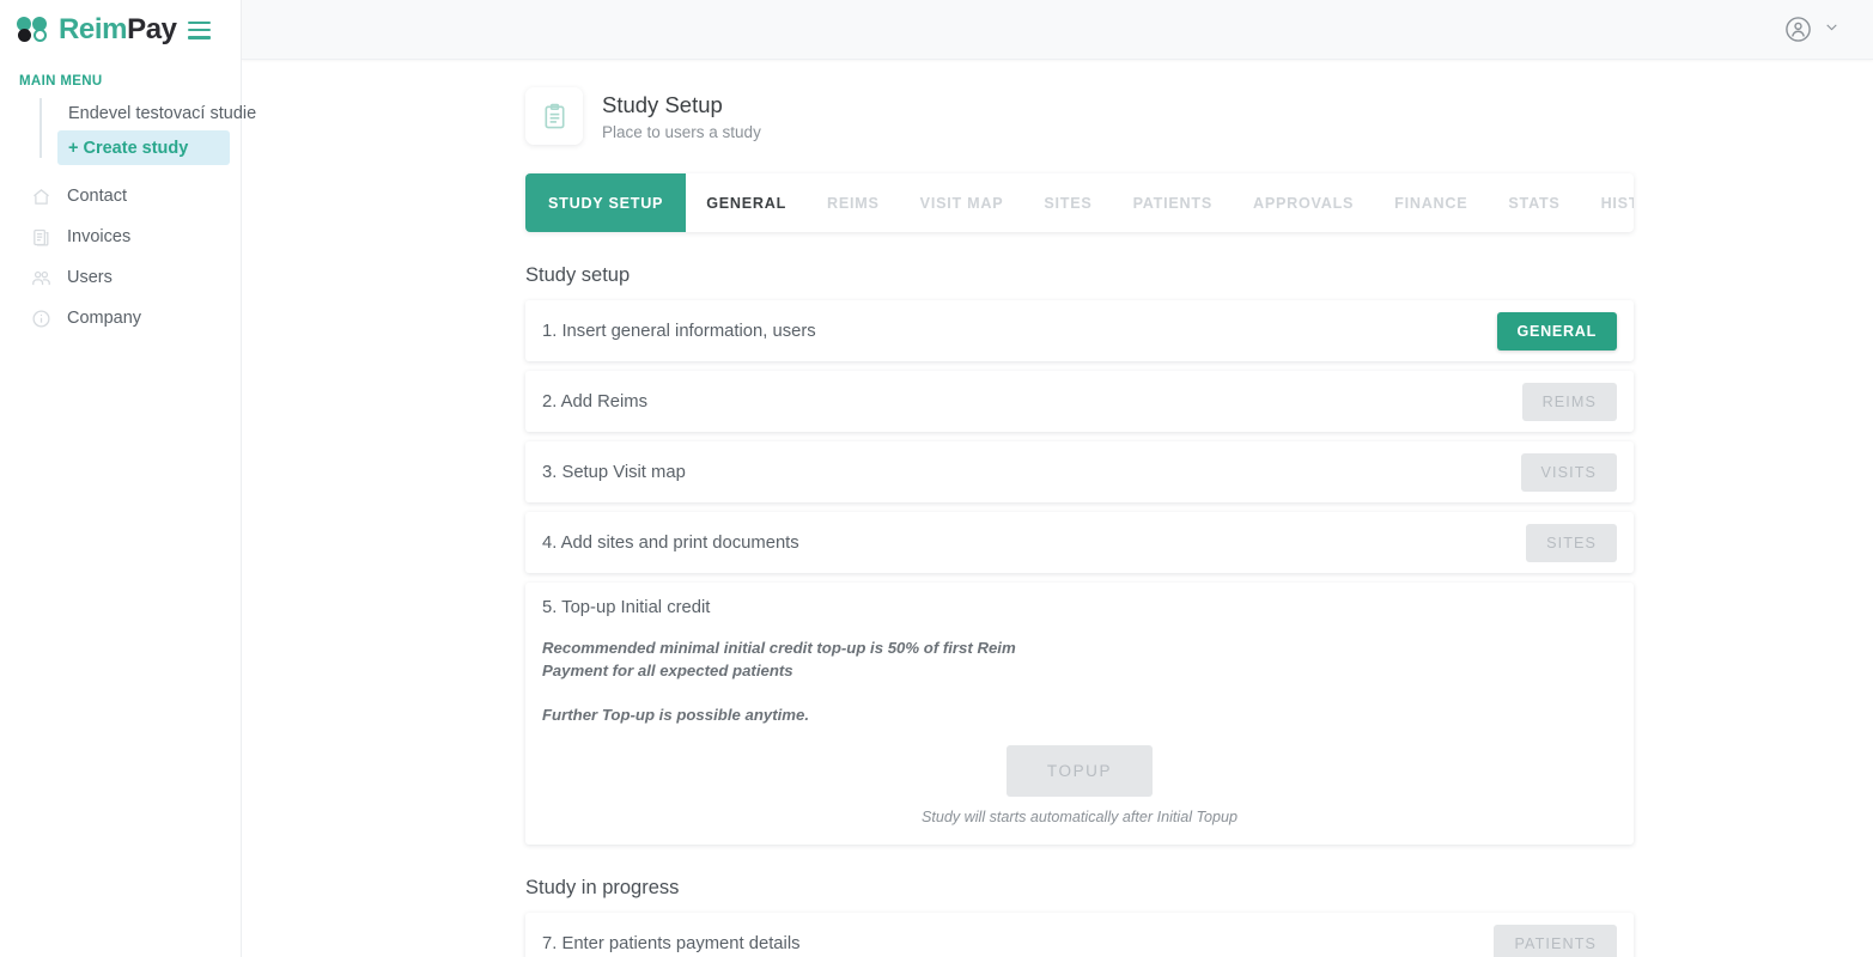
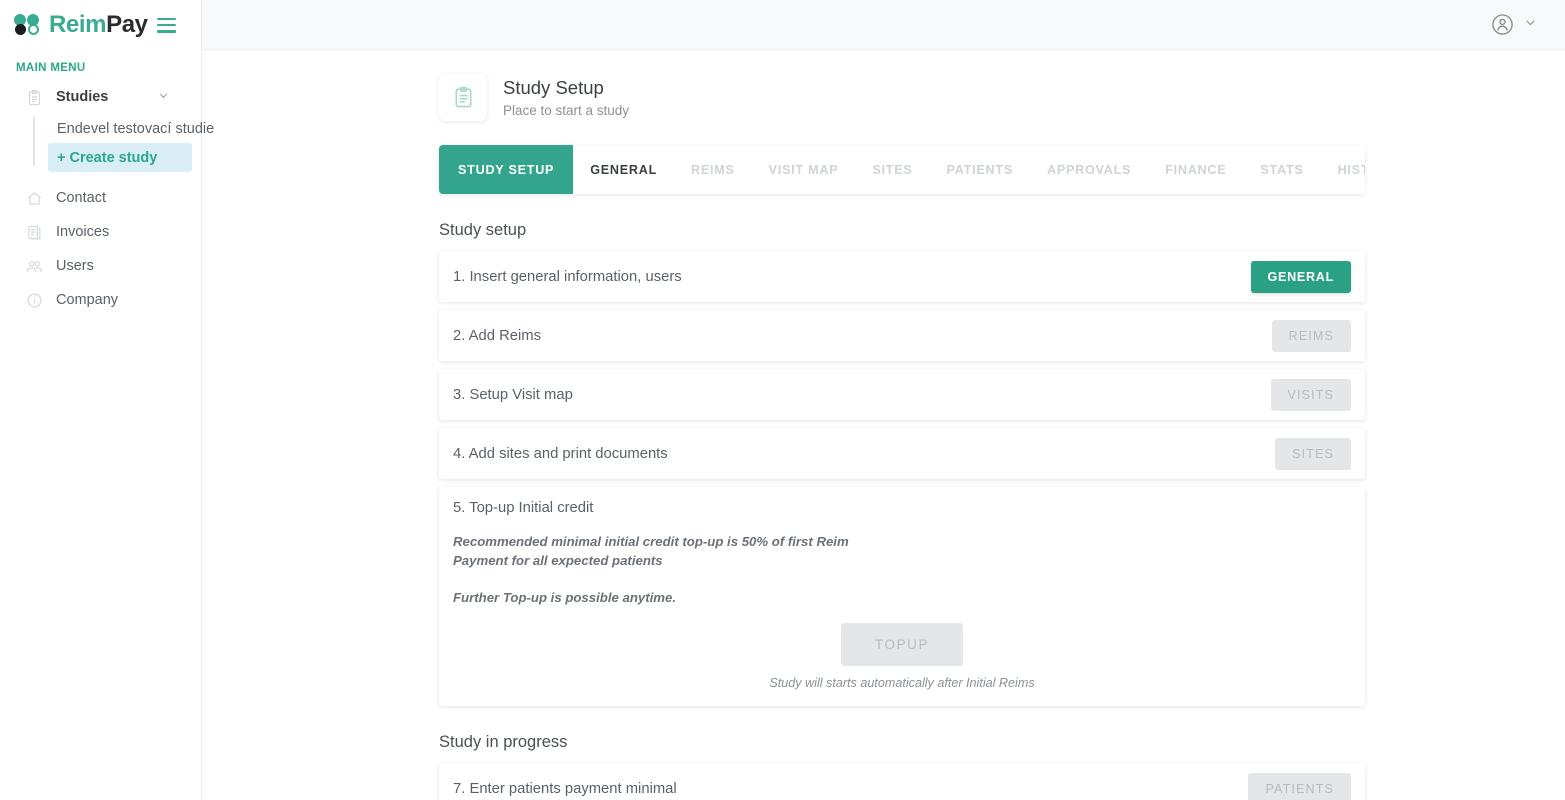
  ReimPay
  MAIN MENU
+ Studies
  Endevel testovací studie
  + Create study
  Contact
  Invoices
  Users
  Company
  Study Setup
- Place to users a study
+ Place to start a study
  STUDY SETUP
  GENERAL
  REIMS
  VISIT MAP
  SITES
  PATIENTS
  APPROVALS
  FINANCE
  STATS
  Study setup
  1. Insert general information, users
  GENERAL
  2. Add Reims
  REIMS
  3. Setup Visit map
  VISITS
  4. Add sites and print documents
  SITES
  5. Top-up Initial credit
  Recommended minimal initial credit top-up is 50% of first Reim Payment for all expected patients
  Further Top-up is possible anytime.
  TOPUP
- Study will starts automatically after Initial Topup
+ Study will starts automatically after Initial Reims
  Study in progress
- 7. Enter patients payment details
+ 7. Enter patients payment minimal
  PATIENTS
